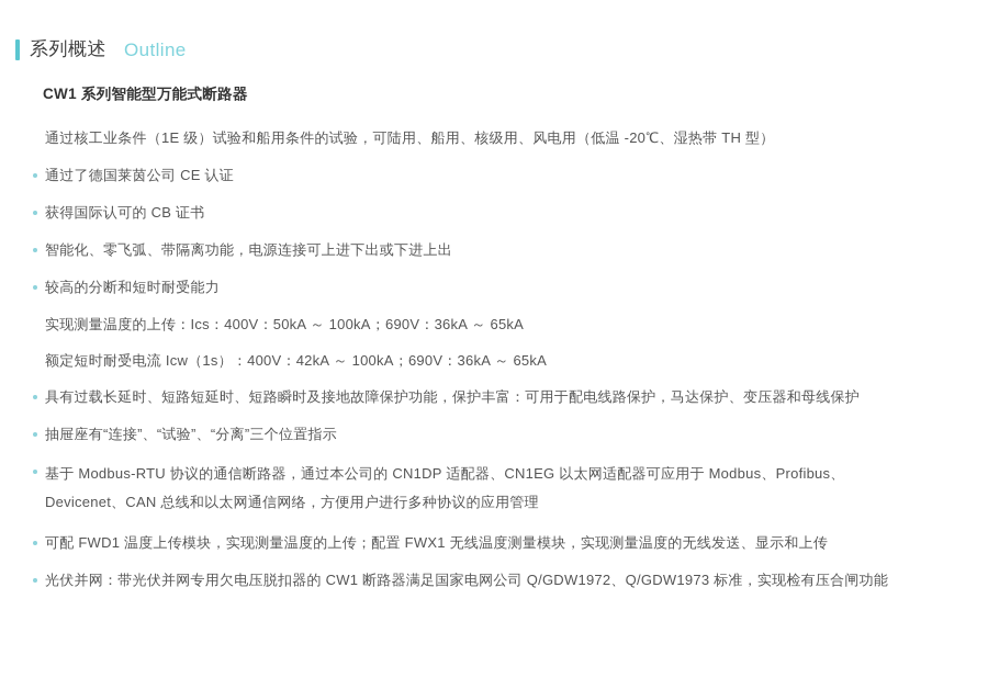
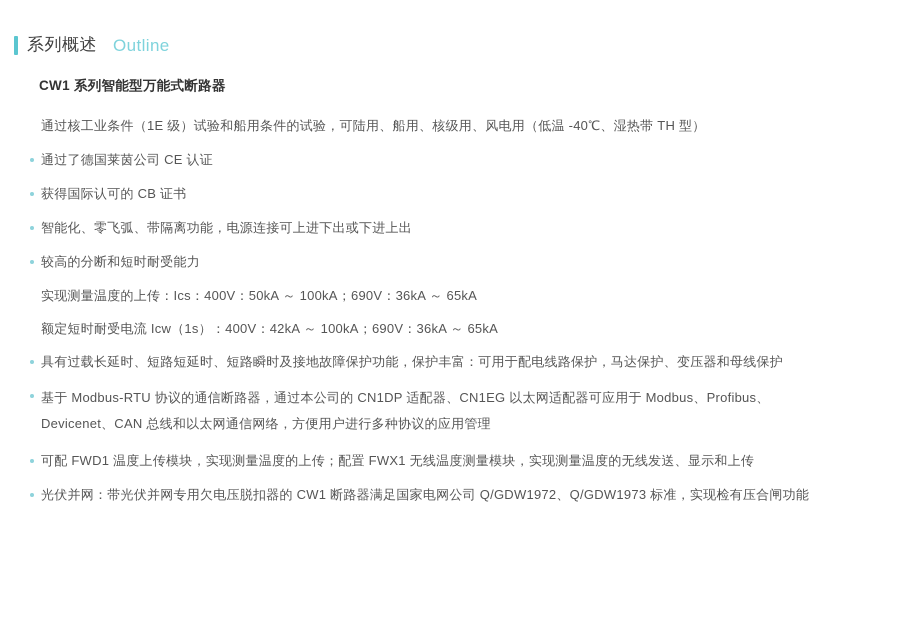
  系列概述
  Outline
  CW1 系列智能型万能式断路器
- 通过核工业条件（1E 级）试验和船用条件的试验，可陆用、船用、核级用、风电用（低温 -20℃、湿热带 TH 型）
+ 通过核工业条件（1E 级）试验和船用条件的试验，可陆用、船用、核级用、风电用（低温 -40℃、湿热带 TH 型）
  通过了德国莱茵公司 CE 认证
  获得国际认可的 CB 证书
  智能化、零飞弧、带隔离功能，电源连接可上进下出或下进上出
  较高的分断和短时耐受能力
  实现测量温度的上传：Ics：400V：50kA ～ 100kA；690V：36kA ～ 65kA
  额定短时耐受电流 Icw（1s）：400V：42kA ～ 100kA；690V：36kA ～ 65kA
  具有过载长延时、短路短延时、短路瞬时及接地故障保护功能，保护丰富：可用于配电线路保护，马达保护、变压器和母线保护
- 抽屉座有“连接”、“试验”、“分离”三个位置指示
  基于 Modbus-RTU 协议的通信断路器，通过本公司的 CN1DP 适配器、CN1EG 以太网适配器可应用于 Modbus、Profibus、
  Devicenet、CAN 总线和以太网通信网络，方便用户进行多种协议的应用管理
  可配 FWD1 温度上传模块，实现测量温度的上传；配置 FWX1 无线温度测量模块，实现测量温度的无线发送、显示和上传
  光伏并网：带光伏并网专用欠电压脱扣器的 CW1 断路器满足国家电网公司 Q/GDW1972、Q/GDW1973 标准，实现检有压合闸功能
